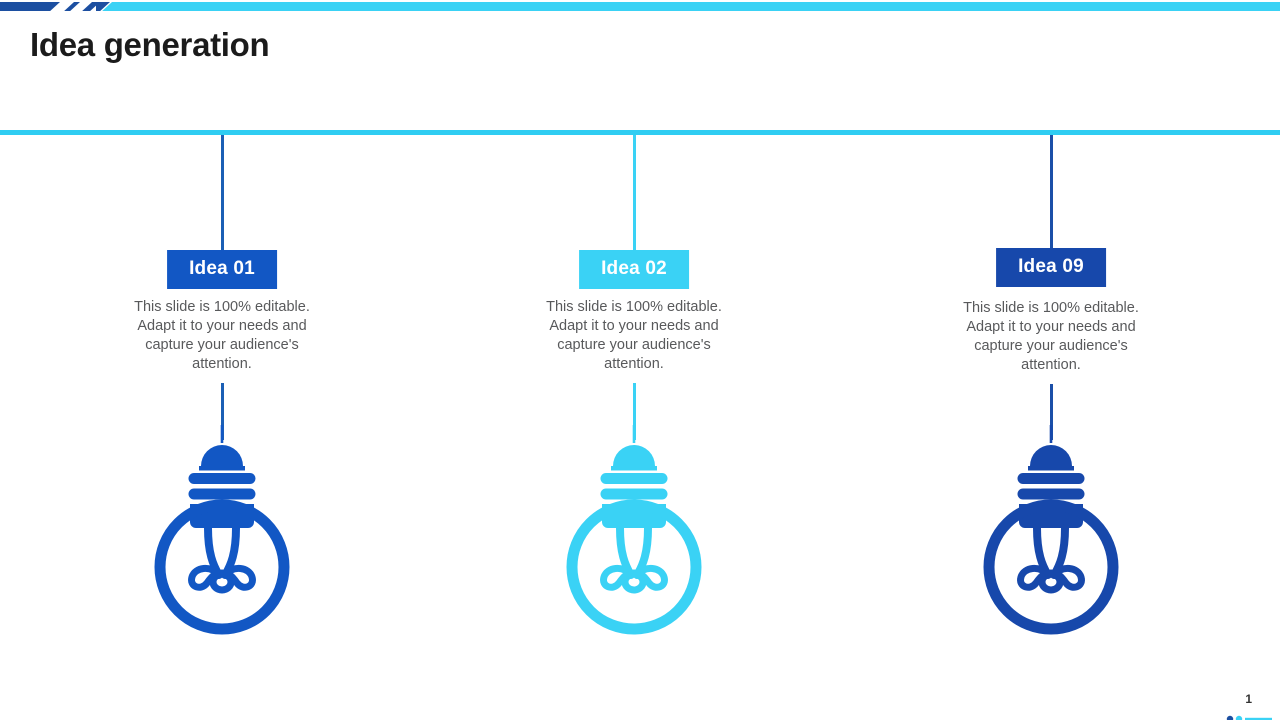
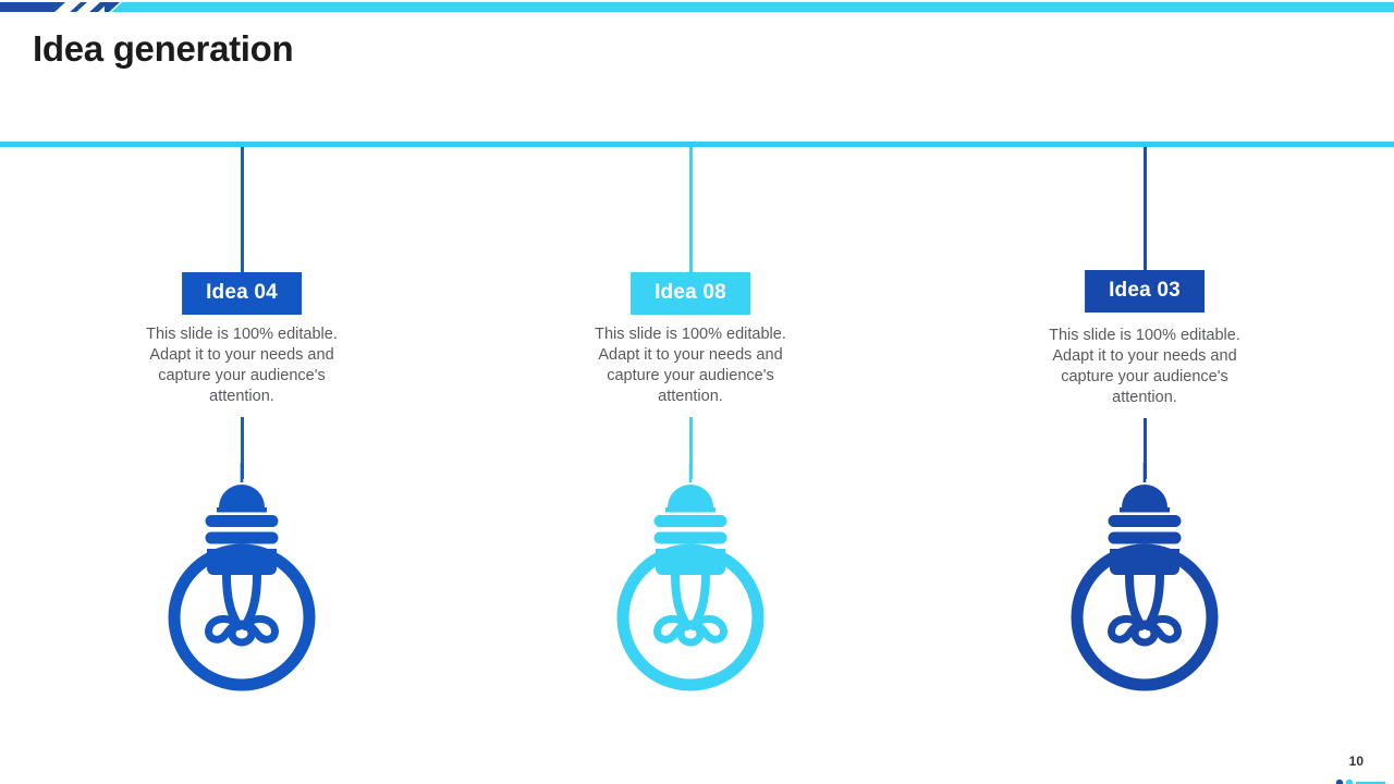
  Idea generation
- Idea 01
+ Idea 04
  This slide is 100% editable. Adapt it to your needs and capture your audience's attention.
- Idea 02
+ Idea 08
  This slide is 100% editable. Adapt it to your needs and capture your audience's attention.
- Idea 09
+ Idea 03
  This slide is 100% editable. Adapt it to your needs and capture your audience's attention.
- 1
+ 10
